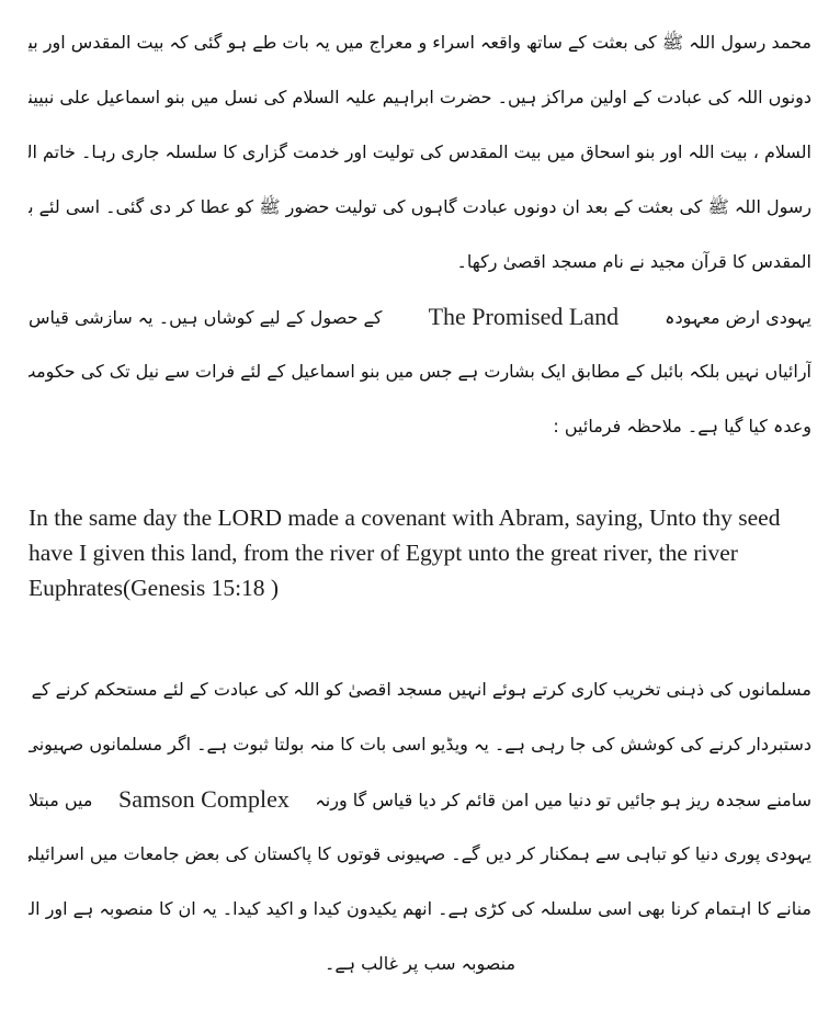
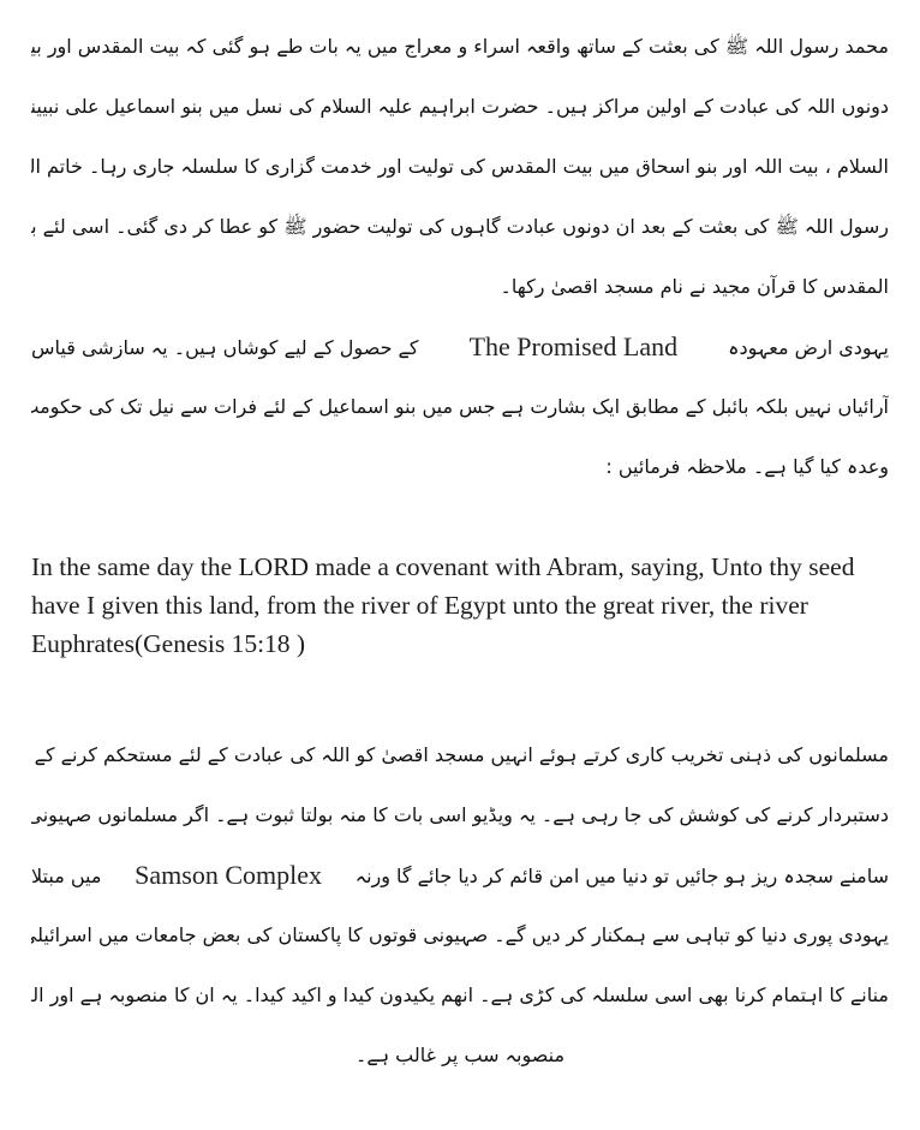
  محمد رسول اللہ ﷺ کی بعثت کے ساتھ واقعہ اسراء و معراج میں یہ بات طے ہو گئی کہ بیت المقدس اور بی
  دونوں اللہ کی عبادت کے اولین مراکز ہیں۔ حضرت ابراہیم علیہ السلام کی نسل میں بنو اسماعیل علی نبیین
  السلام ، بیت اللہ اور بنو اسحاق میں بیت المقدس کی تولیت اور خدمت گزاری کا سلسلہ جاری رہا۔ خاتم ال
  رسول اللہ ﷺ کی بعثت کے بعد ان دونوں عبادت گاہوں کی تولیت حضور ﷺ کو عطا کر دی گئی۔ اسی لئے ب
  المقدس کا قرآن مجید نے نام مسجد اقصیٰ رکھا۔
  یہودی ارض معہودہ
  The Promised Land
  کے حصول کے لیے کوشاں ہیں۔ یہ سازشی قیاس
  آرائیاں نہیں بلکہ بائبل کے مطابق ایک بشارت ہے جس میں بنو اسماعیل کے لئے فرات سے نیل تک کی حکومت
  وعدہ کیا گیا ہے۔ ملاحظہ فرمائیں :
  In the same day the LORD made a covenant with Abram, saying, Unto thy seed have I given this land, from the river of Egypt unto the great river, the river Euphrates(Genesis 15:18 )
  مسلمانوں کی ذہنی تخریب کاری کرتے ہوئے انہیں مسجد اقصیٰ کو اللہ کی عبادت کے لئے مستحکم کرنے کے
  دستبردار کرنے کی کوشش کی جا رہی ہے۔ یہ ویڈیو اسی بات کا منہ بولتا ثبوت ہے۔ اگر مسلمانوں صہیونی
- سامنے سجدہ ریز ہو جائیں تو دنیا میں امن قائم کر دیا قیاس گا ورنہ
+ سامنے سجدہ ریز ہو جائیں تو دنیا میں امن قائم کر دیا جائے گا ورنہ
  Samson Complex
  میں مبتلا
  یہودی پوری دنیا کو تباہی سے ہمکنار کر دیں گے۔ صہیونی قوتوں کا پاکستان کی بعض جامعات میں اسرائیل
  منانے کا اہتمام کرنا بھی اسی سلسلہ کی کڑی ہے۔ انھم یکیدون کیدا و اکید کیدا۔ یہ ان کا منصوبہ ہے اور ال
  منصوبہ سب پر غالب ہے۔
